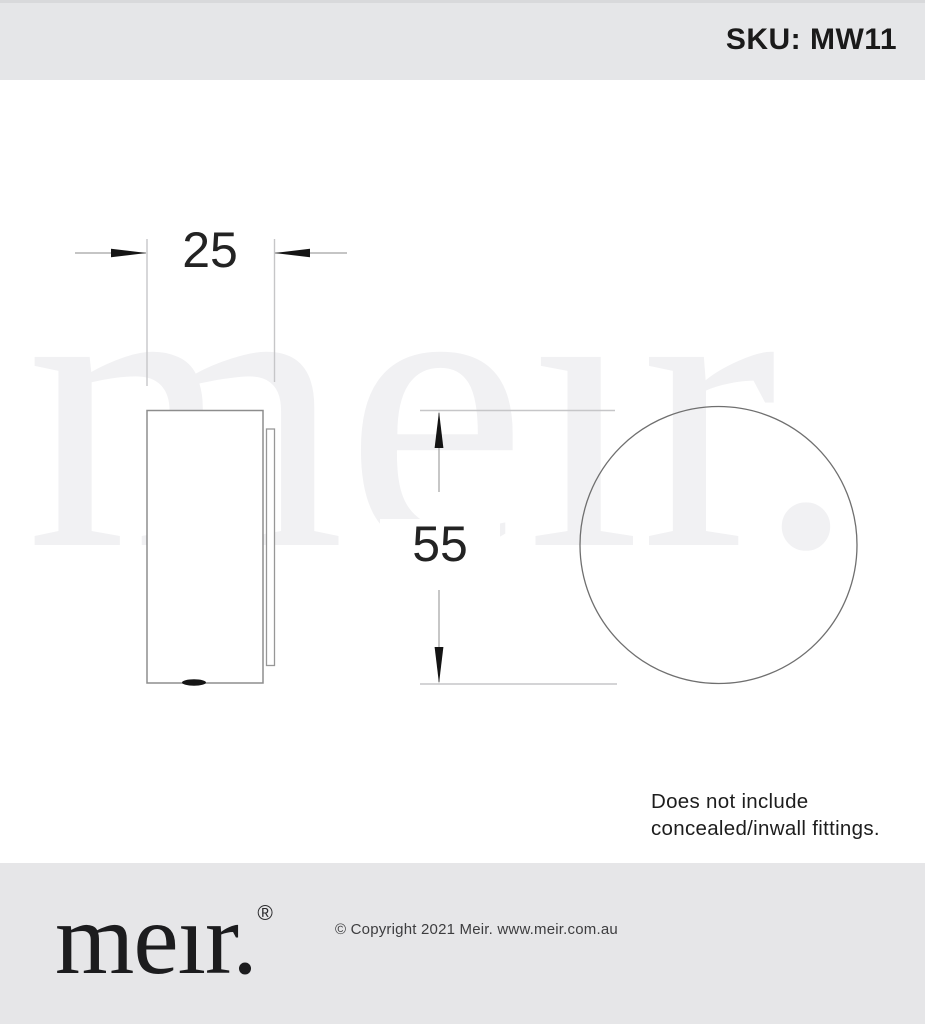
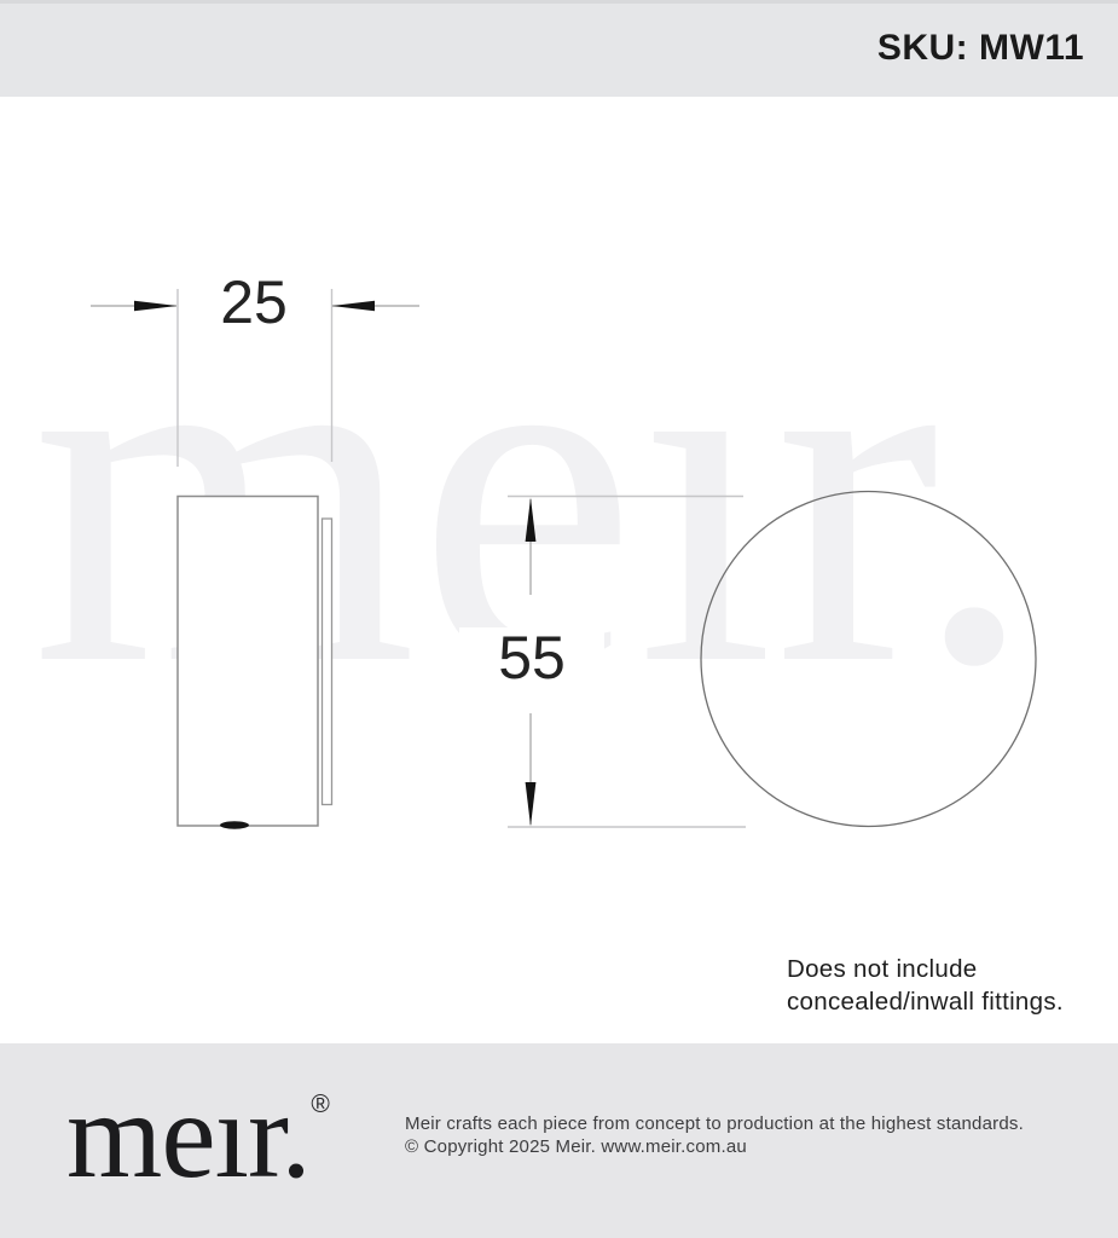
  SKU: MW11
  meır.
  25
  55
  Does not include
  concealed/inwall fittings.
  meır.
  ®
+ Meir crafts each piece from concept to production at the highest standards.
- © Copyright 2021 Meir. www.meir.com.au
+ © Copyright 2025 Meir. www.meir.com.au
